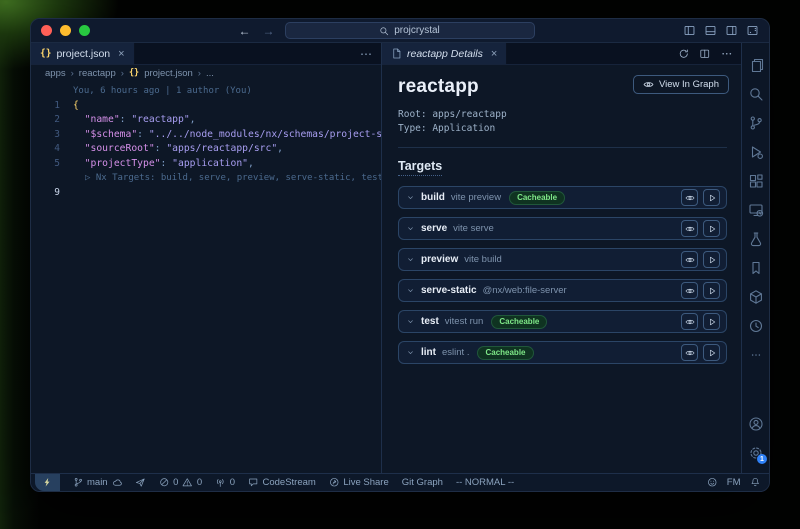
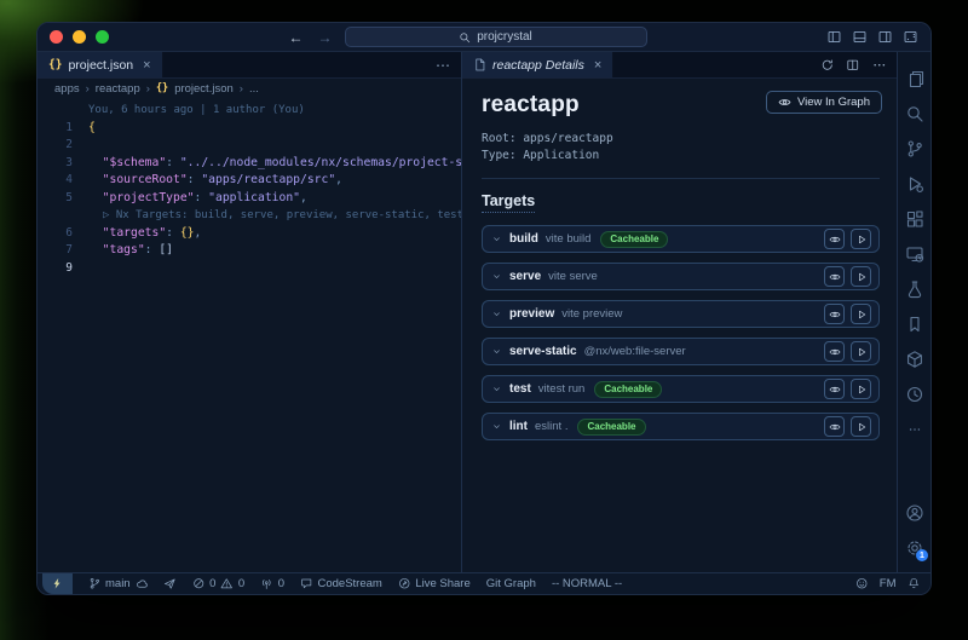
  ←
  →
  projcrystal
  {}
  project.json
  ×
  ⋯
  apps
  ›
  reactapp
  ›
  {}
  project.json
  ›
  ...
  You, 6 hours ago | 1 author (You)
  1
  {
  2
- "name": "reactapp",
  3
  "$schema": "../../node_modules/nx/schemas/project-s
  4
  "sourceRoot": "apps/reactapp/src",
  5
  "projectType": "application",
  ▷ Nx Targets: build, serve, preview, serve-static, test
+ 6
+ "targets": {},
+ 7
+ "tags": []
  9
  reactapp Details
  ×
  reactapp
  View In Graph
  Root: apps/reactapp
  Type: Application
  Targets
  build
- vite preview
+ vite build
  Cacheable
  serve
  vite serve
  preview
- vite build
+ vite preview
  serve-static
  @nx/web:file-server
  test
  vitest run
  Cacheable
  lint
  eslint .
  Cacheable
  main
  0
  0
  0
  CodeStream
  Live Share
  Git Graph
  -- NORMAL --
  FM
